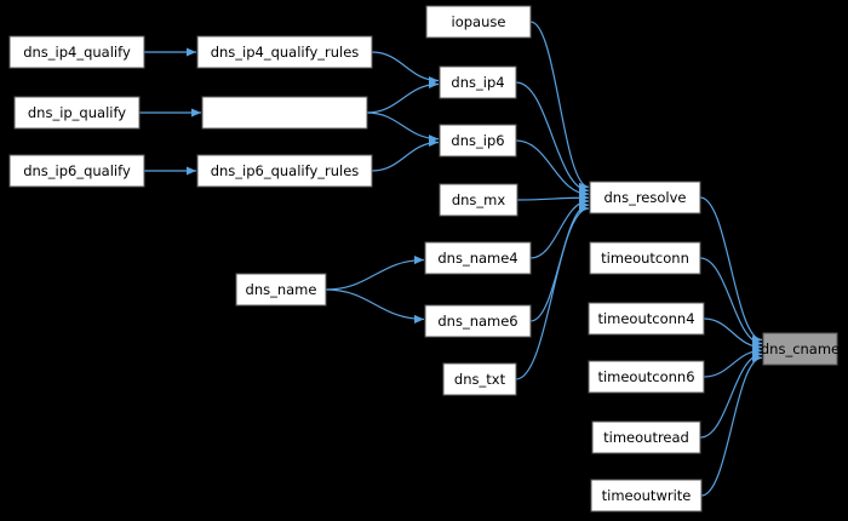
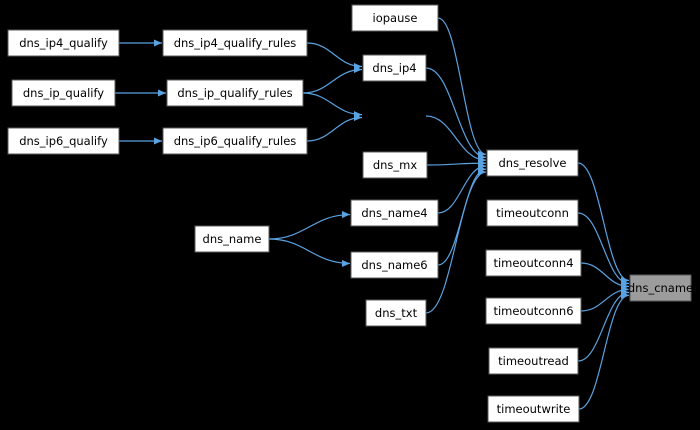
  dns_ip4_qualify
  dns_ip_qualify
  dns_ip6_qualify
  dns_ip4_qualify_rules
+ dns_ip_qualify_rules
  dns_ip6_qualify_rules
  iopause
  dns_ip4
- dns_ip6
  dns_mx
  dns_name
  dns_name4
  dns_name6
  dns_txt
  dns_resolve
  timeoutconn
  timeoutconn4
  timeoutconn6
  timeoutread
  timeoutwrite
  dns_cname
